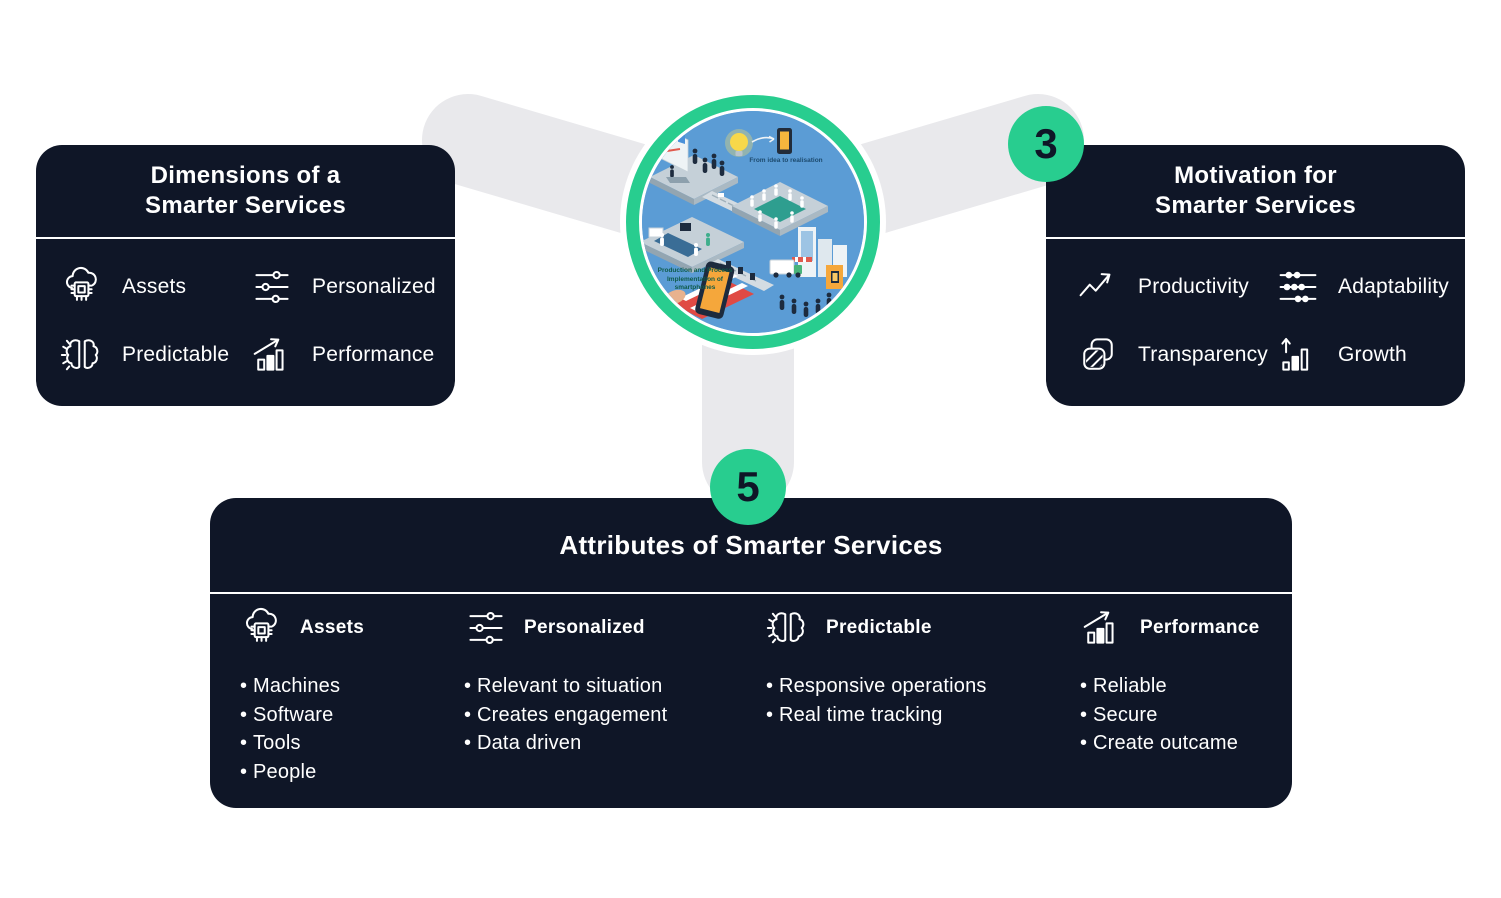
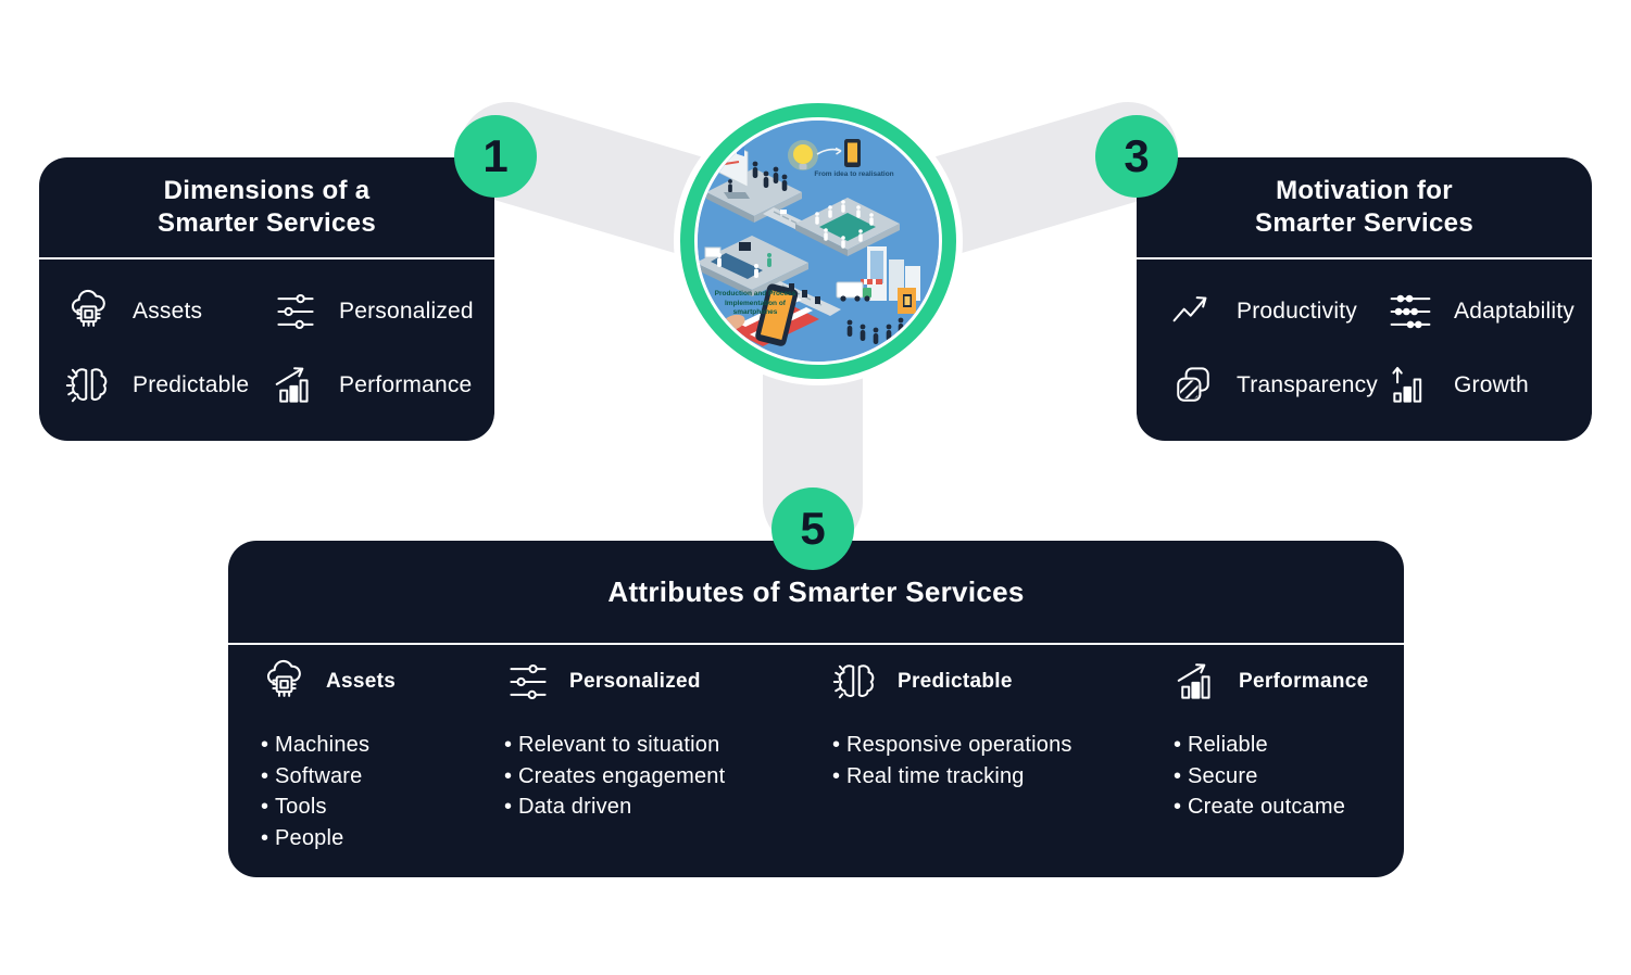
  Dimensions of a
  Smarter Services
  Assets
  Personalized
  Predictable
  Performance
  Motivation for
  Smarter Services
  Productivity
  Adaptability
  Transparency
  Growth
  Attributes of Smarter Services
  Assets
  Machines
  Software
  Tools
  People
  Personalized
  Relevant to situation
  Creates engagement
  Data driven
  Predictable
  Responsive operations
  Real time tracking
  Performance
  Reliable
  Secure
  Create outcame
+ 1
  3
  5
